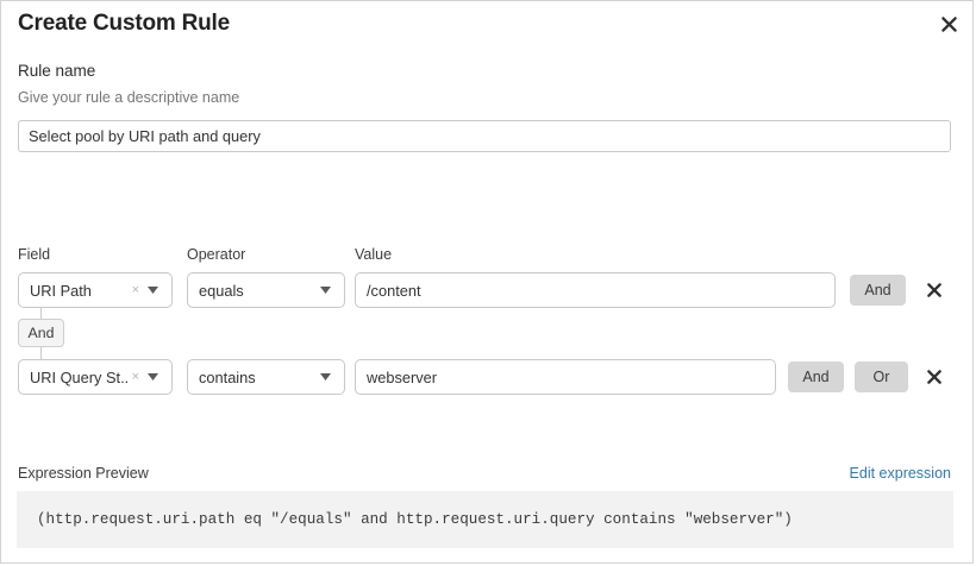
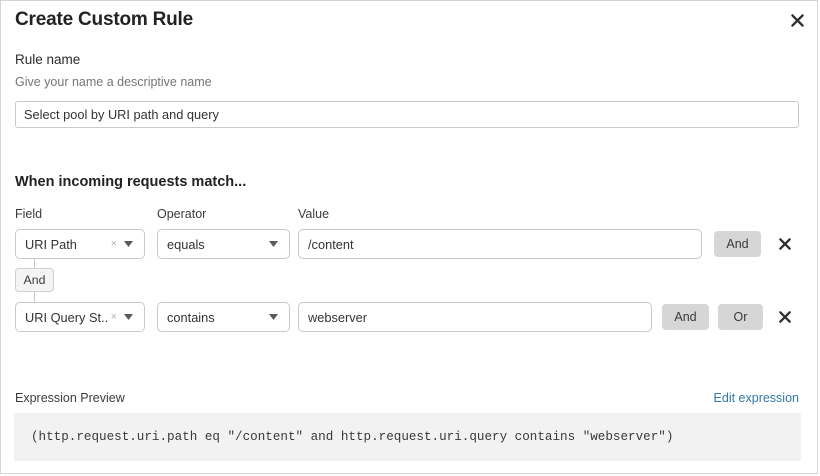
  Create Custom Rule
  Rule name
- Give your rule a descriptive name
+ Give your name a descriptive name
  Select pool by URI path and query
+ When incoming requests match...
  Field
  Operator
  Value
  URI Path
  ×
  equals
  /content
  And
  And
  URI Query St..
  ×
  contains
  webserver
  And
  Or
  Expression Preview
  Edit expression
- (http.request.uri.path eq "/equals" and http.request.uri.query contains "webserver")
+ (http.request.uri.path eq "/content" and http.request.uri.query contains "webserver")
